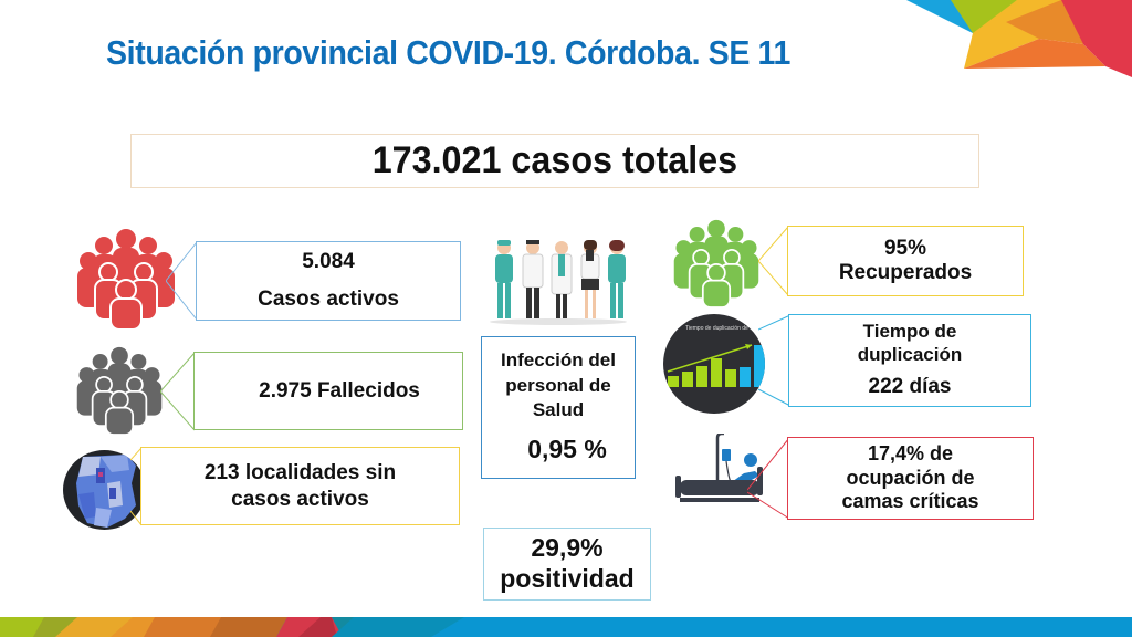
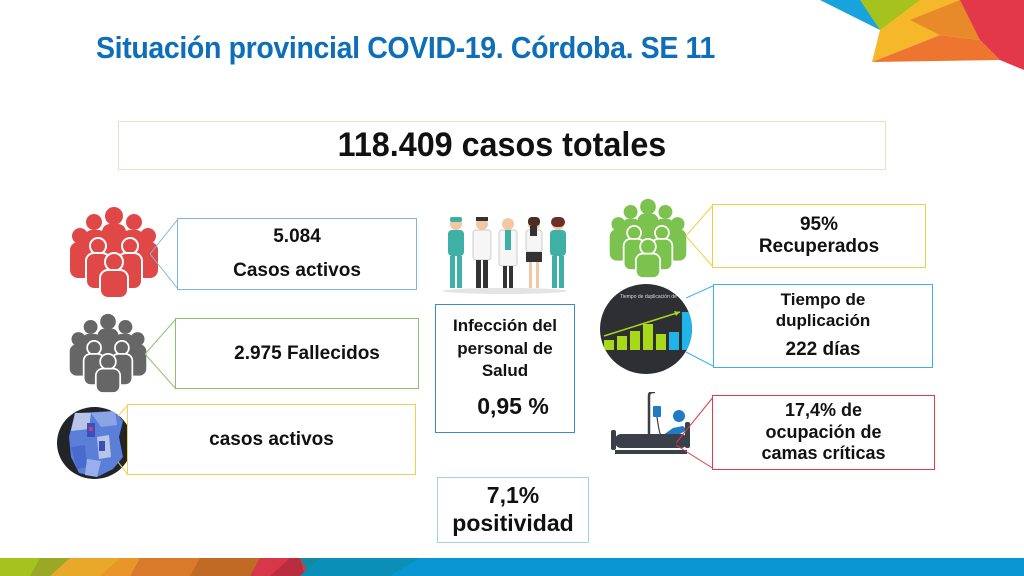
  Situación provincial COVID-19. Córdoba. SE 11
- 173.021 casos totales
+ 118.409 casos totales
  5.084
  Casos activos
  2.975 Fallecidos
- 213 localidades sin
  casos activos
  Infección del
  personal de
  Salud
  0,95 %
- 29,9%
+ 7,1%
  positividad
  95%
  Recuperados
  Tiempo de
  duplicación
  222 días
  17,4% de
  ocupación de
  camas críticas
